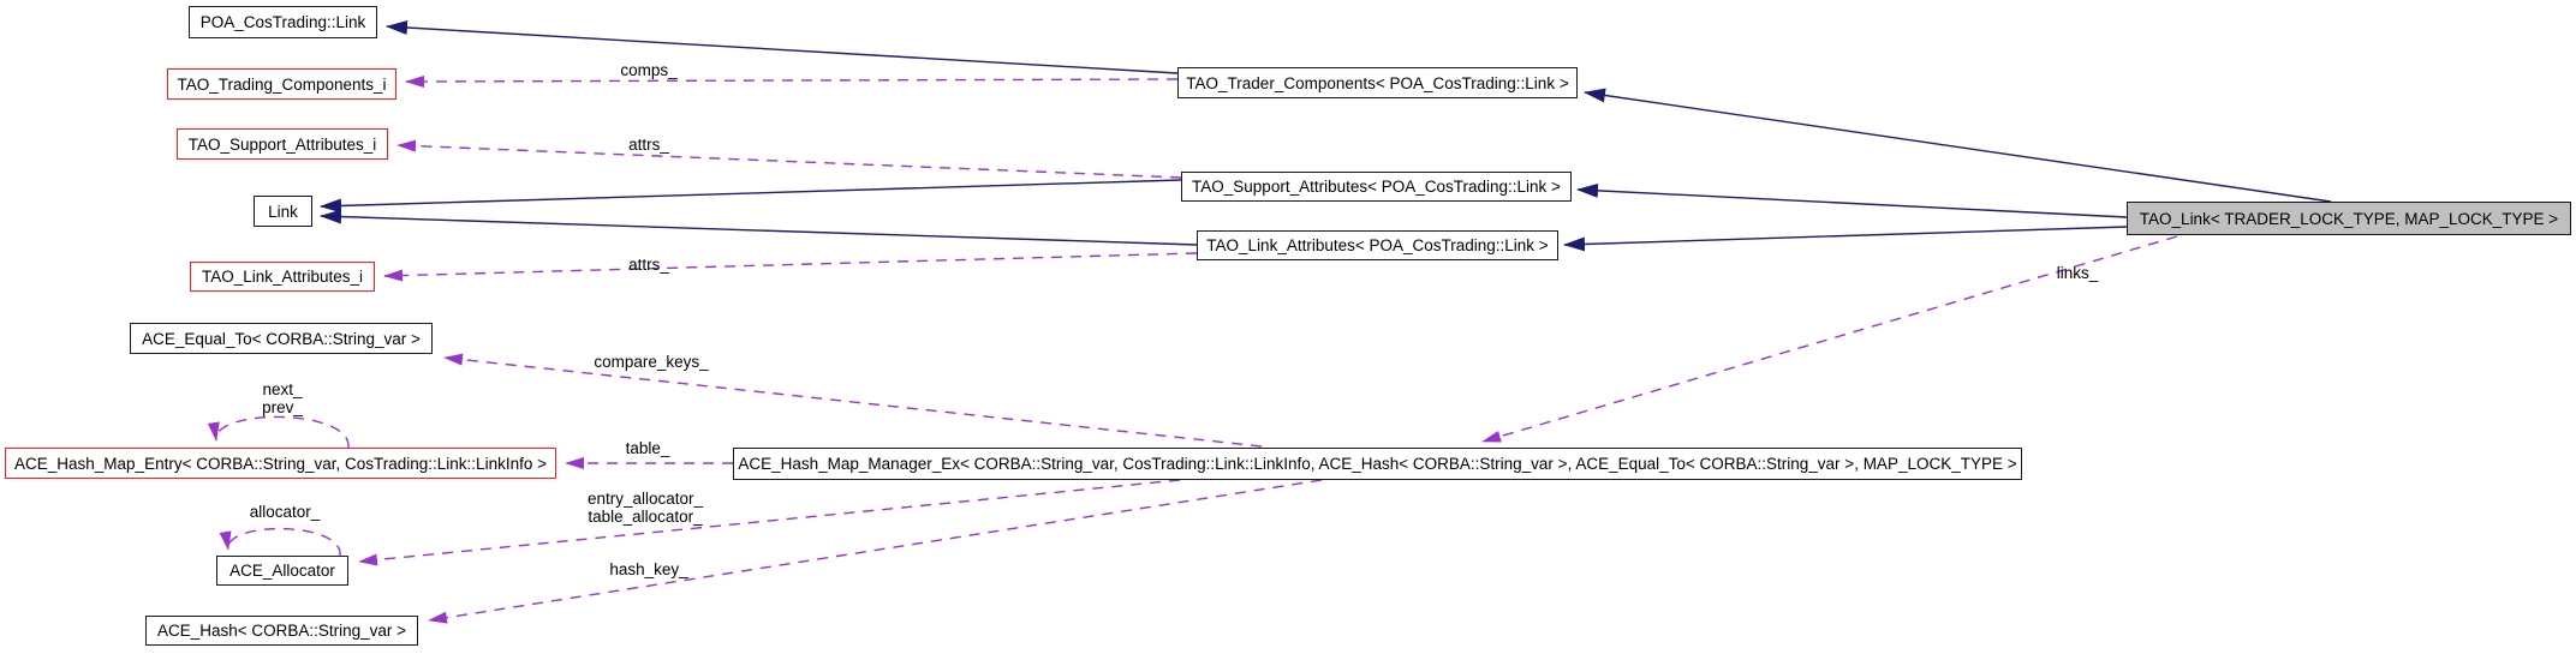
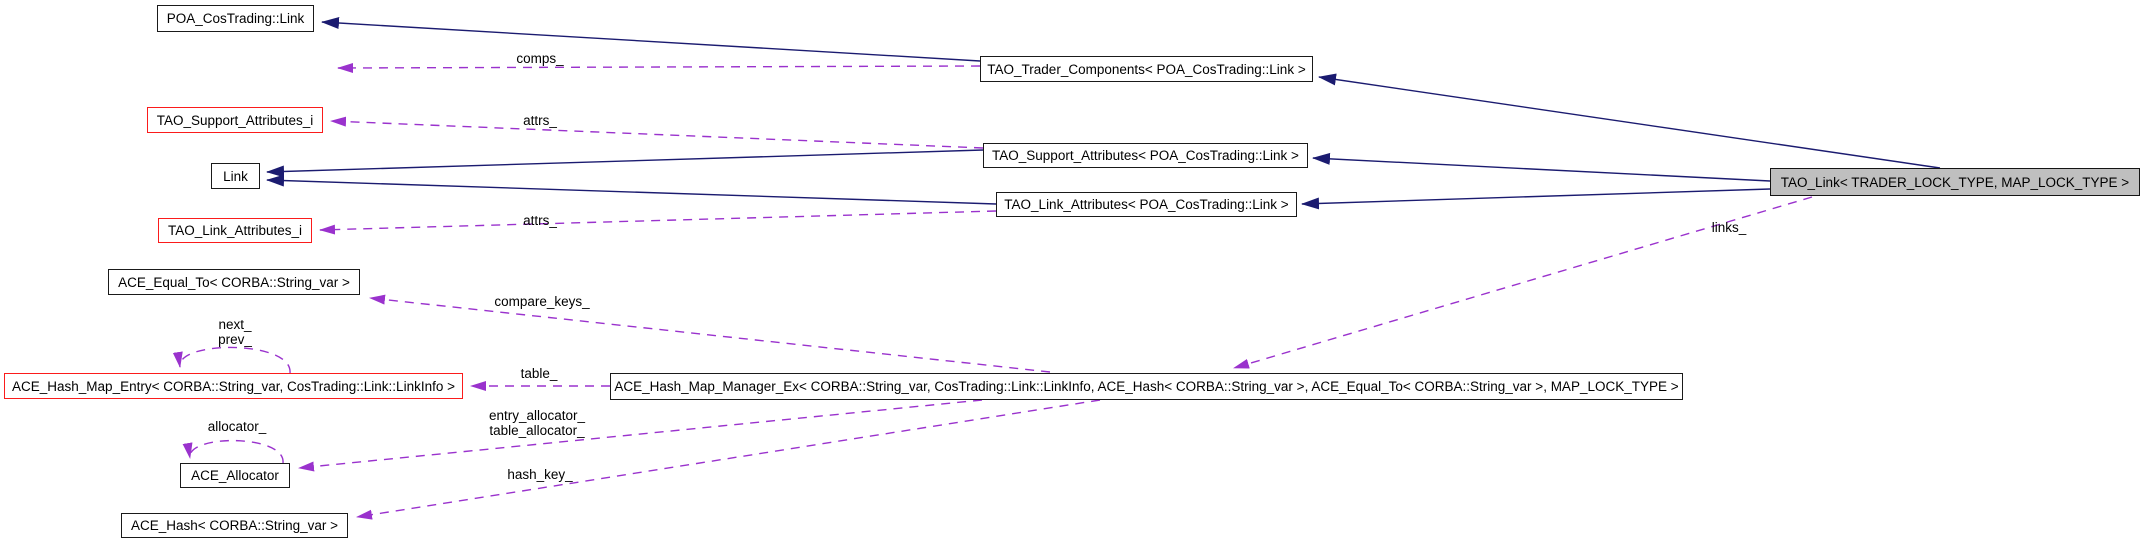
  POA_CosTrading::Link
- TAO_Trading_Components_i
  TAO_Support_Attributes_i
  Link
  TAO_Link_Attributes_i
  ACE_Equal_To< CORBA::String_var >
  ACE_Hash_Map_Entry< CORBA::String_var, CosTrading::Link::LinkInfo >
  ACE_Allocator
  ACE_Hash< CORBA::String_var >
  TAO_Trader_Components< POA_CosTrading::Link >
  TAO_Support_Attributes< POA_CosTrading::Link >
  TAO_Link_Attributes< POA_CosTrading::Link >
  ACE_Hash_Map_Manager_Ex< CORBA::String_var, CosTrading::Link::LinkInfo, ACE_Hash< CORBA::String_var >, ACE_Equal_To< CORBA::String_var >, MAP_LOCK_TYPE >
  TAO_Link< TRADER_LOCK_TYPE, MAP_LOCK_TYPE >
  comps_
  attrs_
  attrs_
  links_
  compare_keys_
  table_
  entry_allocator_
  table_allocator_
  hash_key_
  next_
  prev_
  allocator_
